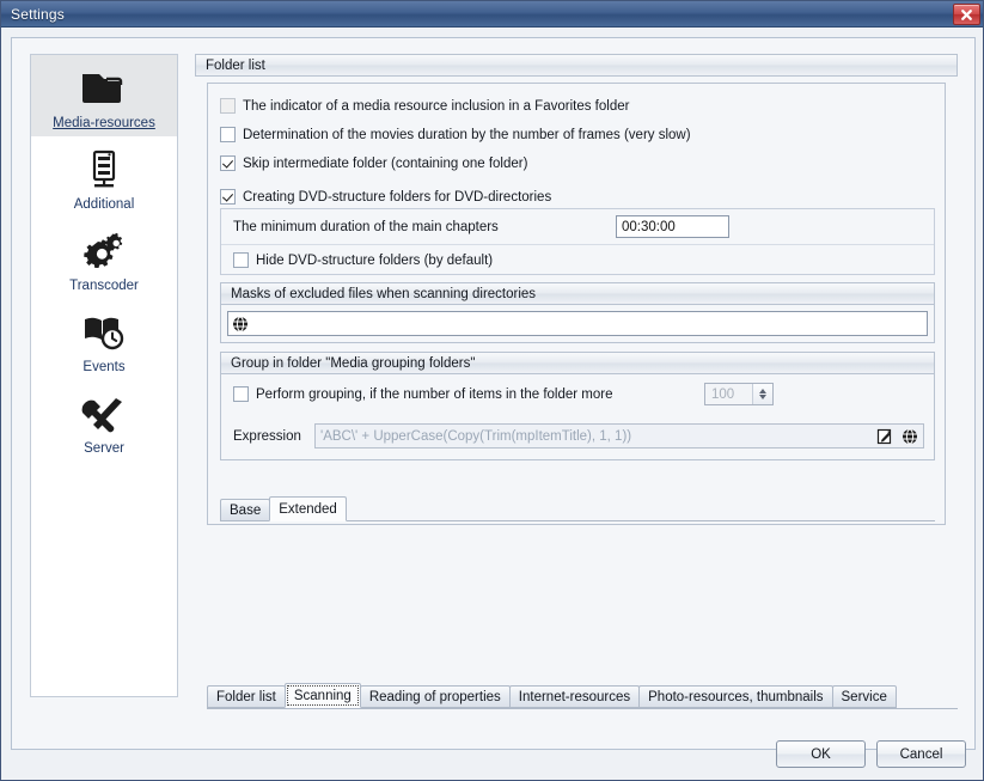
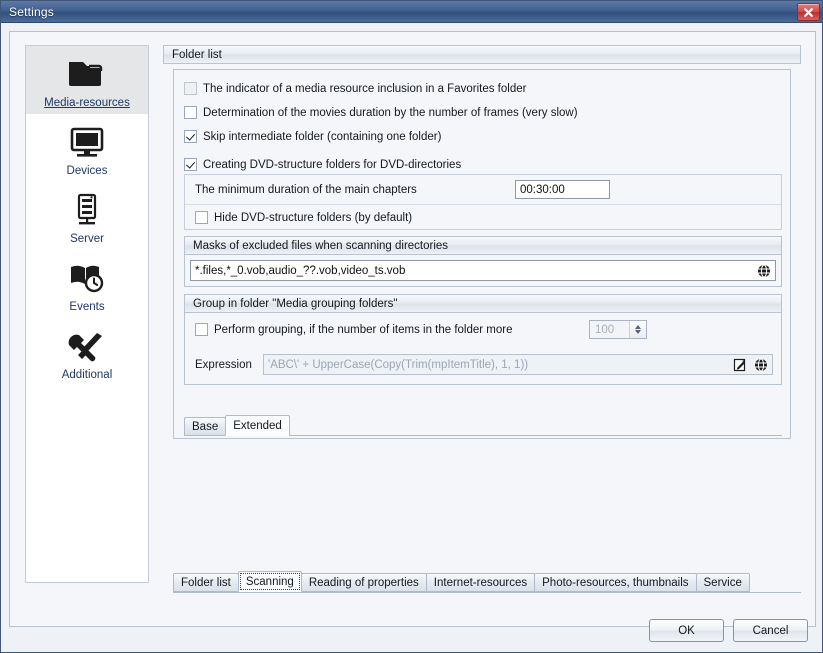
  Settings
  Media-resources
+ Devices
- Additional
+ Server
- Transcoder
  Events
- Server
+ Additional
  Folder list
  The indicator of a media resource inclusion in a Favorites folder
  Determination of the movies duration by the number of frames (very slow)
  Skip intermediate folder (containing one folder)
  Creating DVD-structure folders for DVD-directories
  The minimum duration of the main chapters
  00:30:00
  Hide DVD-structure folders (by default)
  Masks of excluded files when scanning directories
+ *.files,*_0.vob,audio_??.vob,video_ts.vob
  Group in folder "Media grouping folders"
  Perform grouping, if the number of items in the folder more
  100
  Expression
  'ABC\' + UpperCase(Copy(Trim(mpItemTitle), 1, 1))
  Base
  Extended
  Folder list
  Scanning
  Reading of properties
  Internet-resources
  Photo-resources, thumbnails
  Service
  OK
  Cancel
